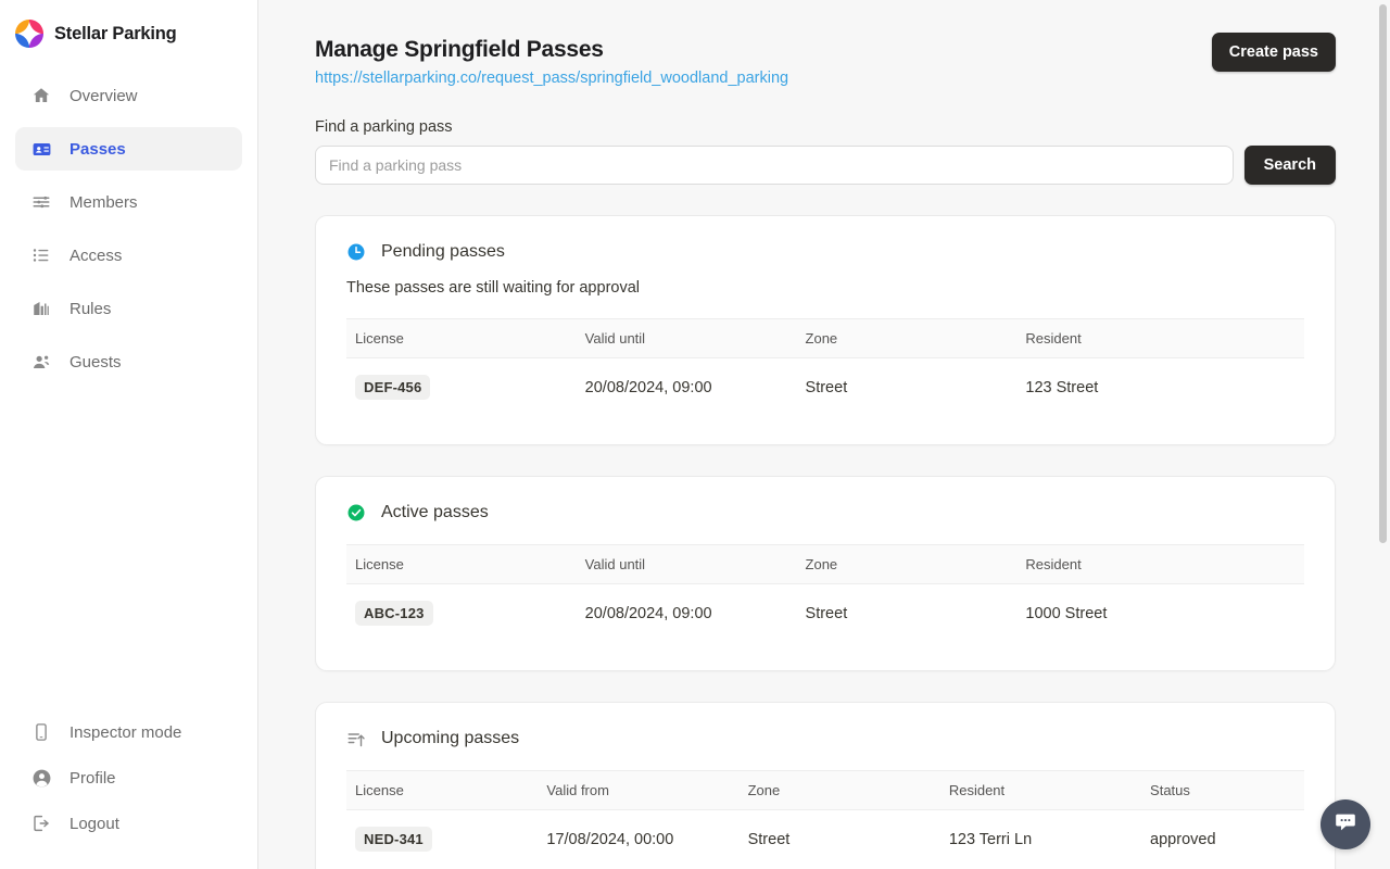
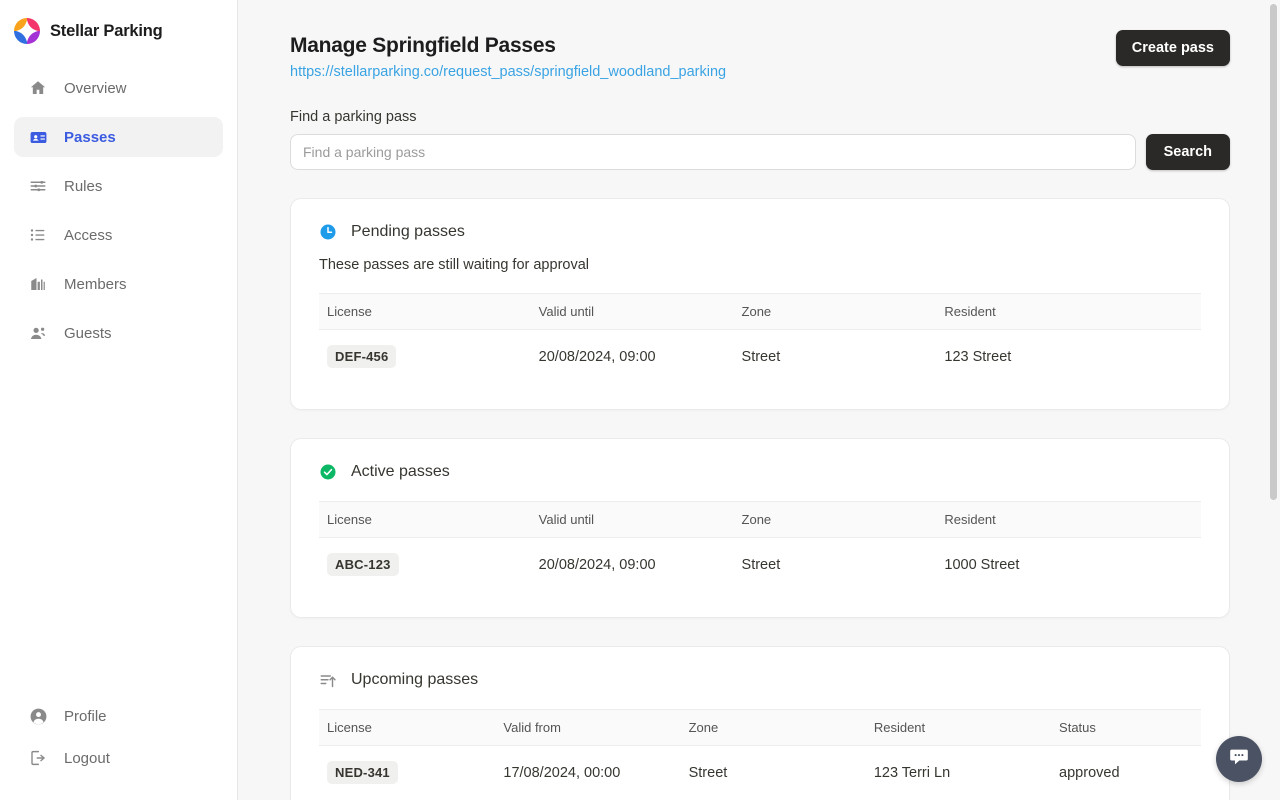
  Stellar Parking
  Overview
  Passes
- Members
+ Rules
  Access
- Rules
+ Members
  Guests
- Inspector mode
  Profile
  Logout
  Manage Springfield Passes
  https://stellarparking.co/request_pass/springfield_woodland_parking
  Create pass
  Find a parking pass
  Find a parking pass
  Search
  Pending passes
  These passes are still waiting for approval
  License	Valid until	Zone	Resident
  DEF-456	20/08/2024, 09:00	Street	123 Street
  Active passes
  License	Valid until	Zone	Resident
  ABC-123	20/08/2024, 09:00	Street	1000 Street
  Upcoming passes
  License	Valid from	Zone	Resident	Status
  NED-341	17/08/2024, 00:00	Street	123 Terri Ln	approved
